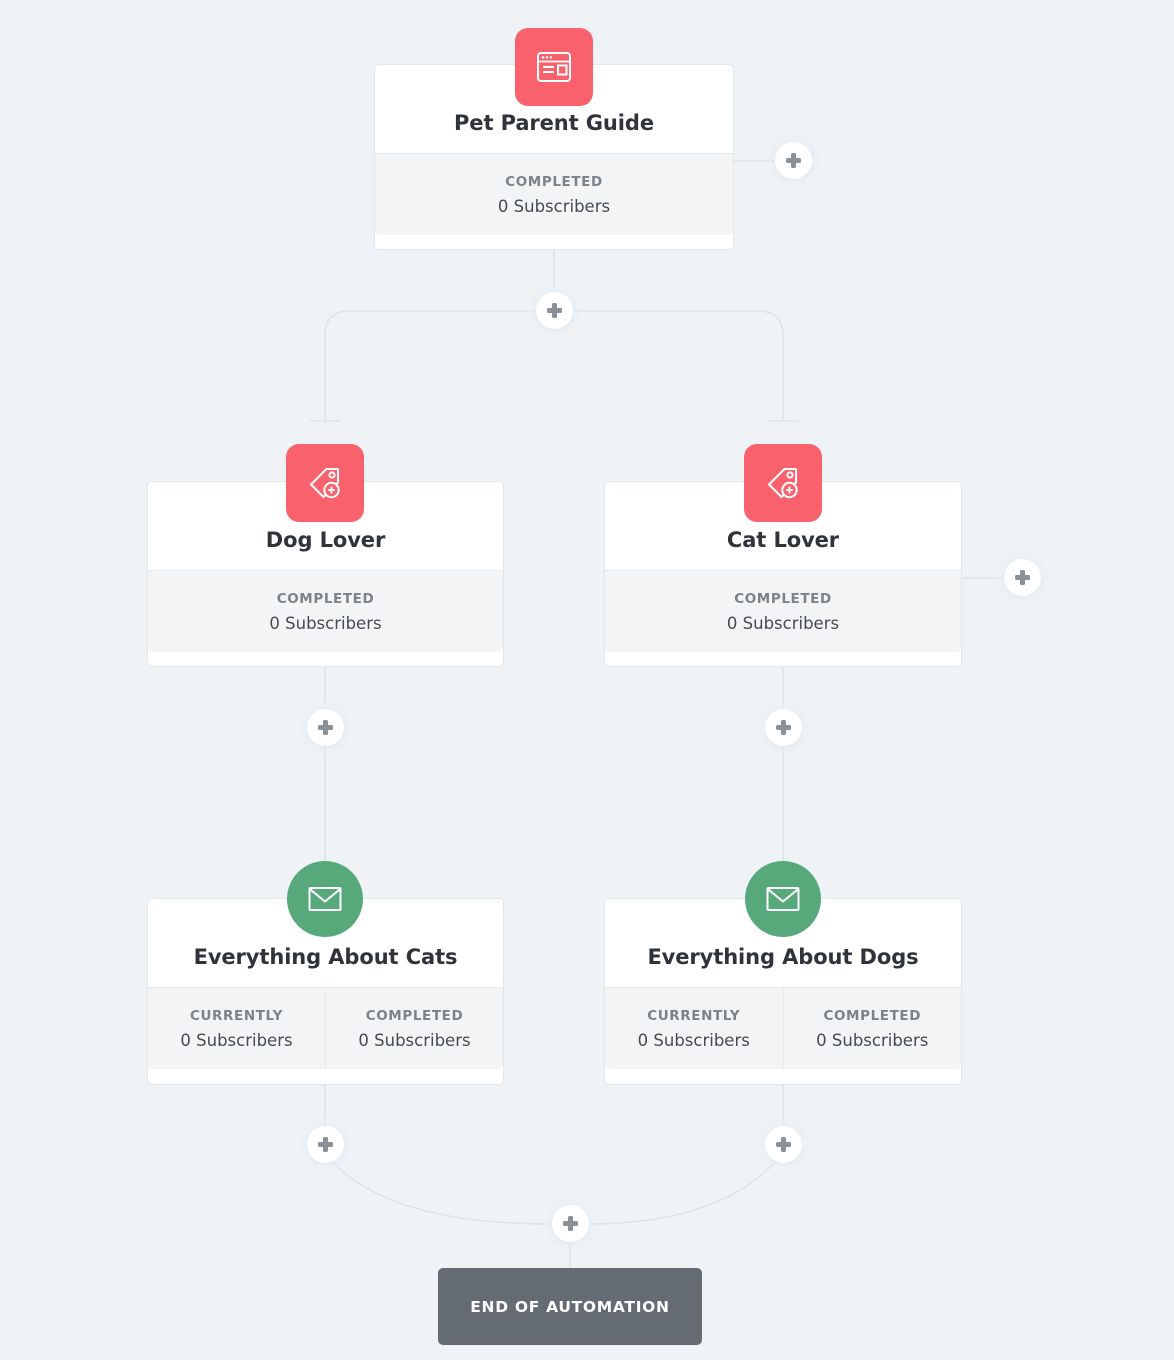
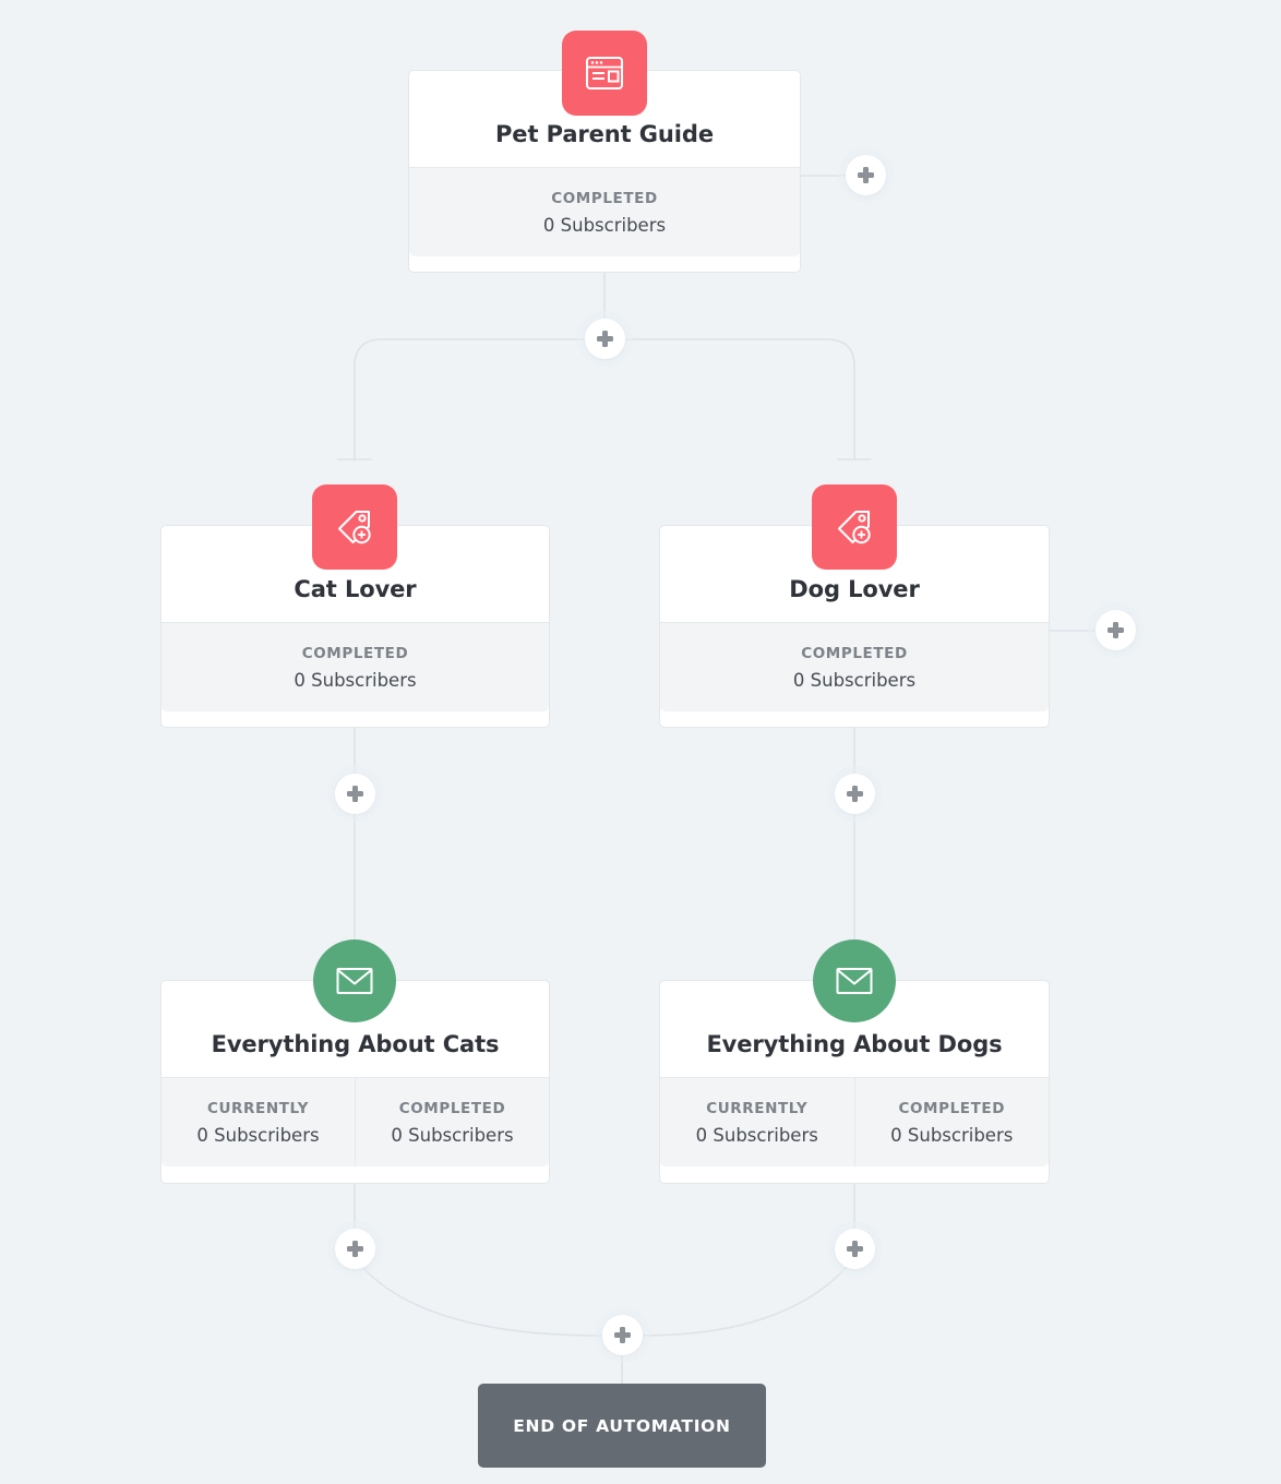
  Pet Parent Guide
  COMPLETED
  0 Subscribers
- Dog Lover
+ Cat Lover
  COMPLETED
  0 Subscribers
- Cat Lover
+ Dog Lover
  COMPLETED
  0 Subscribers
  Everything About Cats
  CURRENTLY
  0 Subscribers
  COMPLETED
  0 Subscribers
  Everything About Dogs
  CURRENTLY
  0 Subscribers
  COMPLETED
  0 Subscribers
  END OF AUTOMATION
